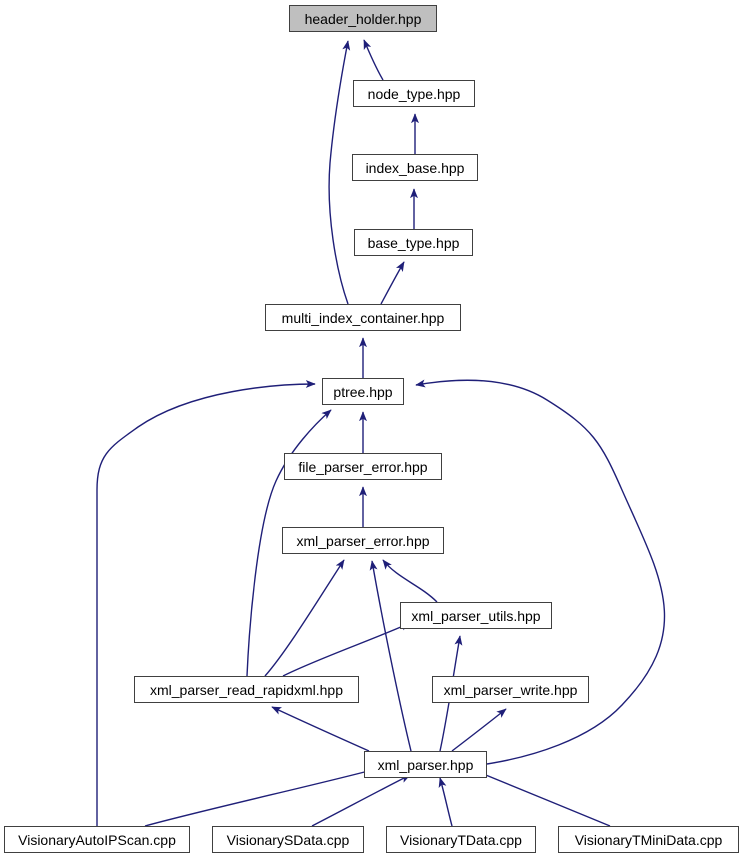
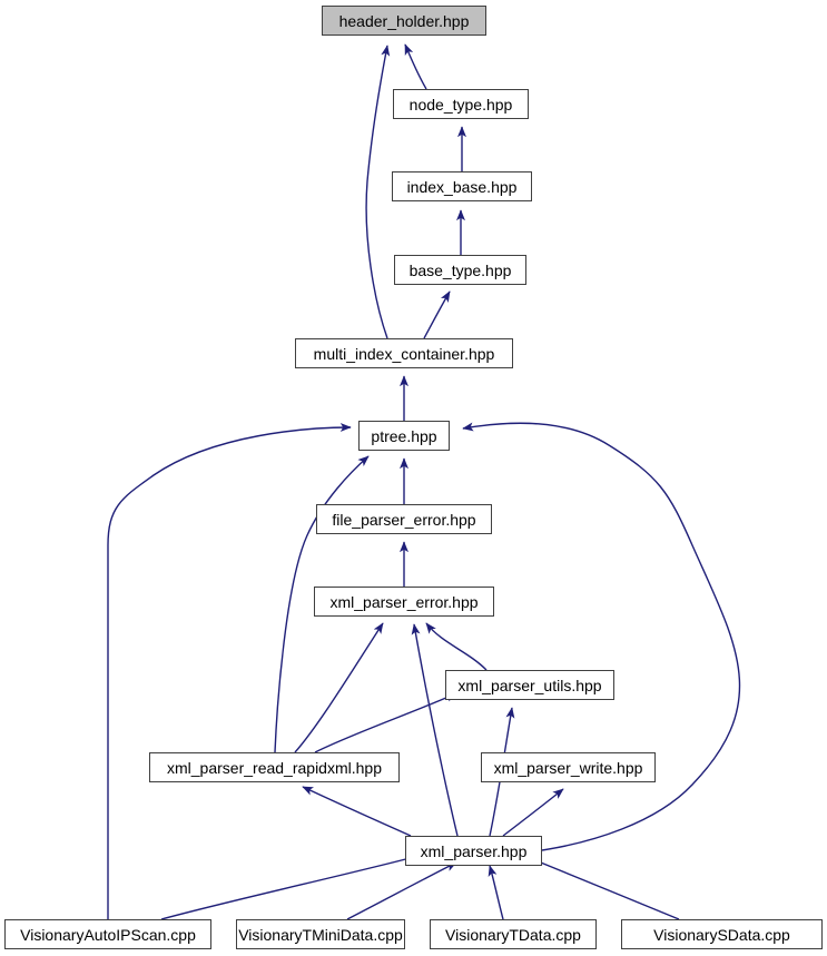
  header_holder.hpp
  node_type.hpp
  index_base.hpp
  base_type.hpp
  multi_index_container.hpp
  ptree.hpp
  file_parser_error.hpp
  xml_parser_error.hpp
  xml_parser_utils.hpp
  xml_parser_read_rapidxml.hpp
  xml_parser_write.hpp
  xml_parser.hpp
  VisionaryAutoIPScan.cpp
- VisionarySData.cpp
+ VisionaryTMiniData.cpp
  VisionaryTData.cpp
- VisionaryTMiniData.cpp
+ VisionarySData.cpp
